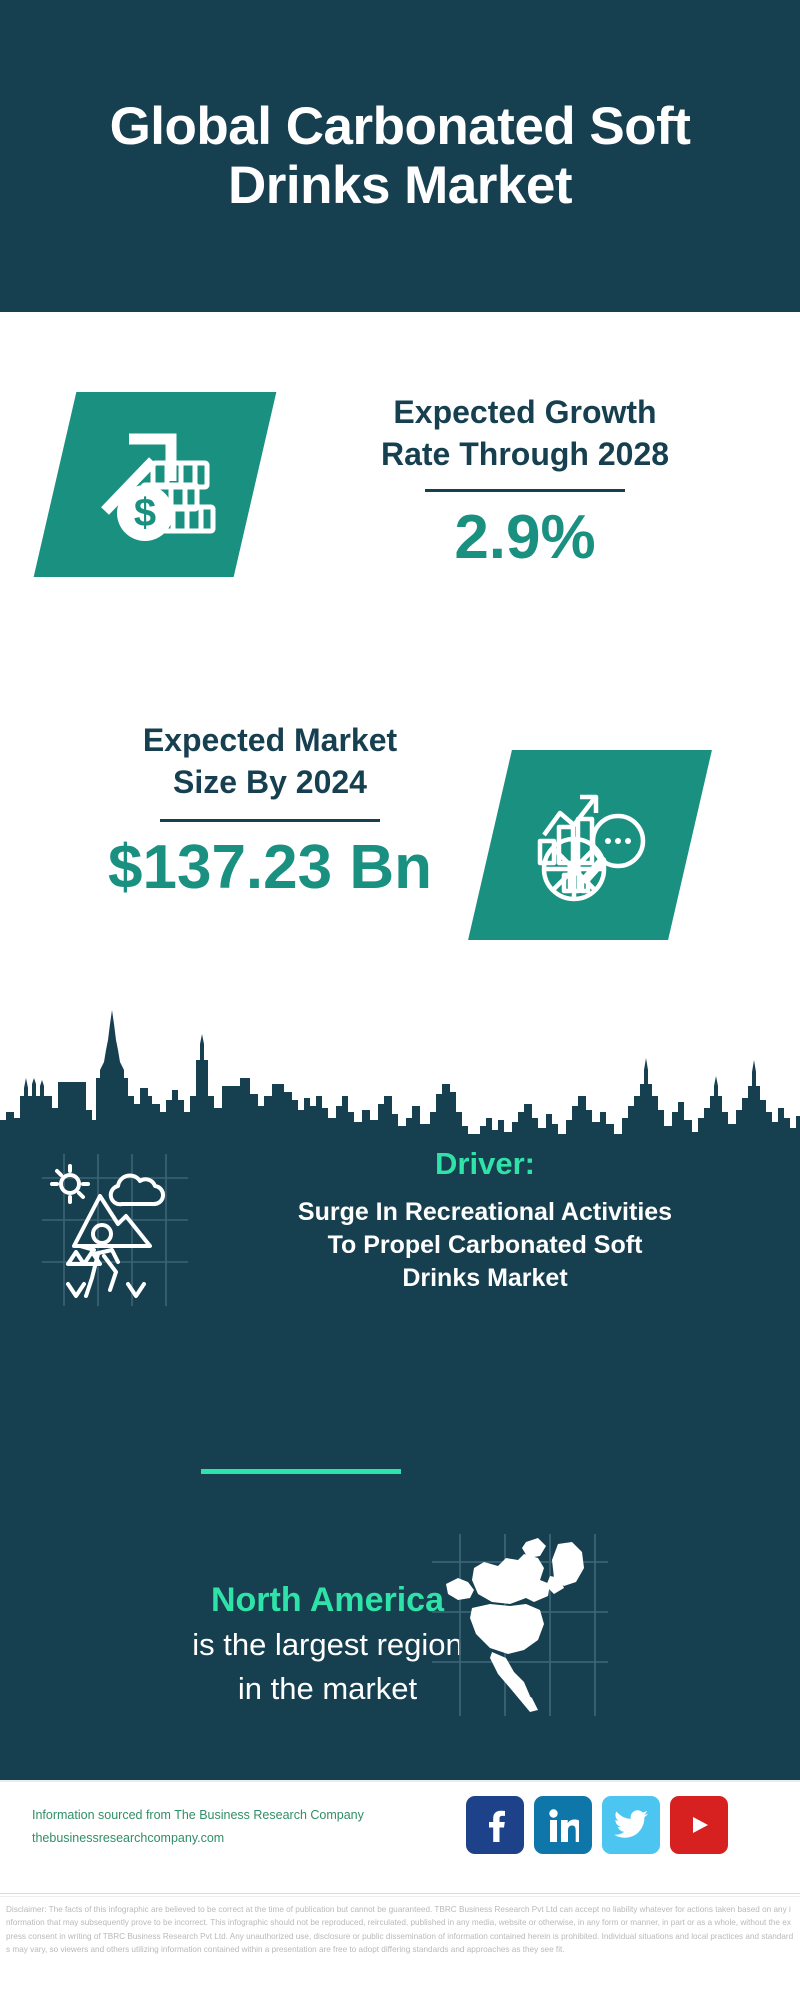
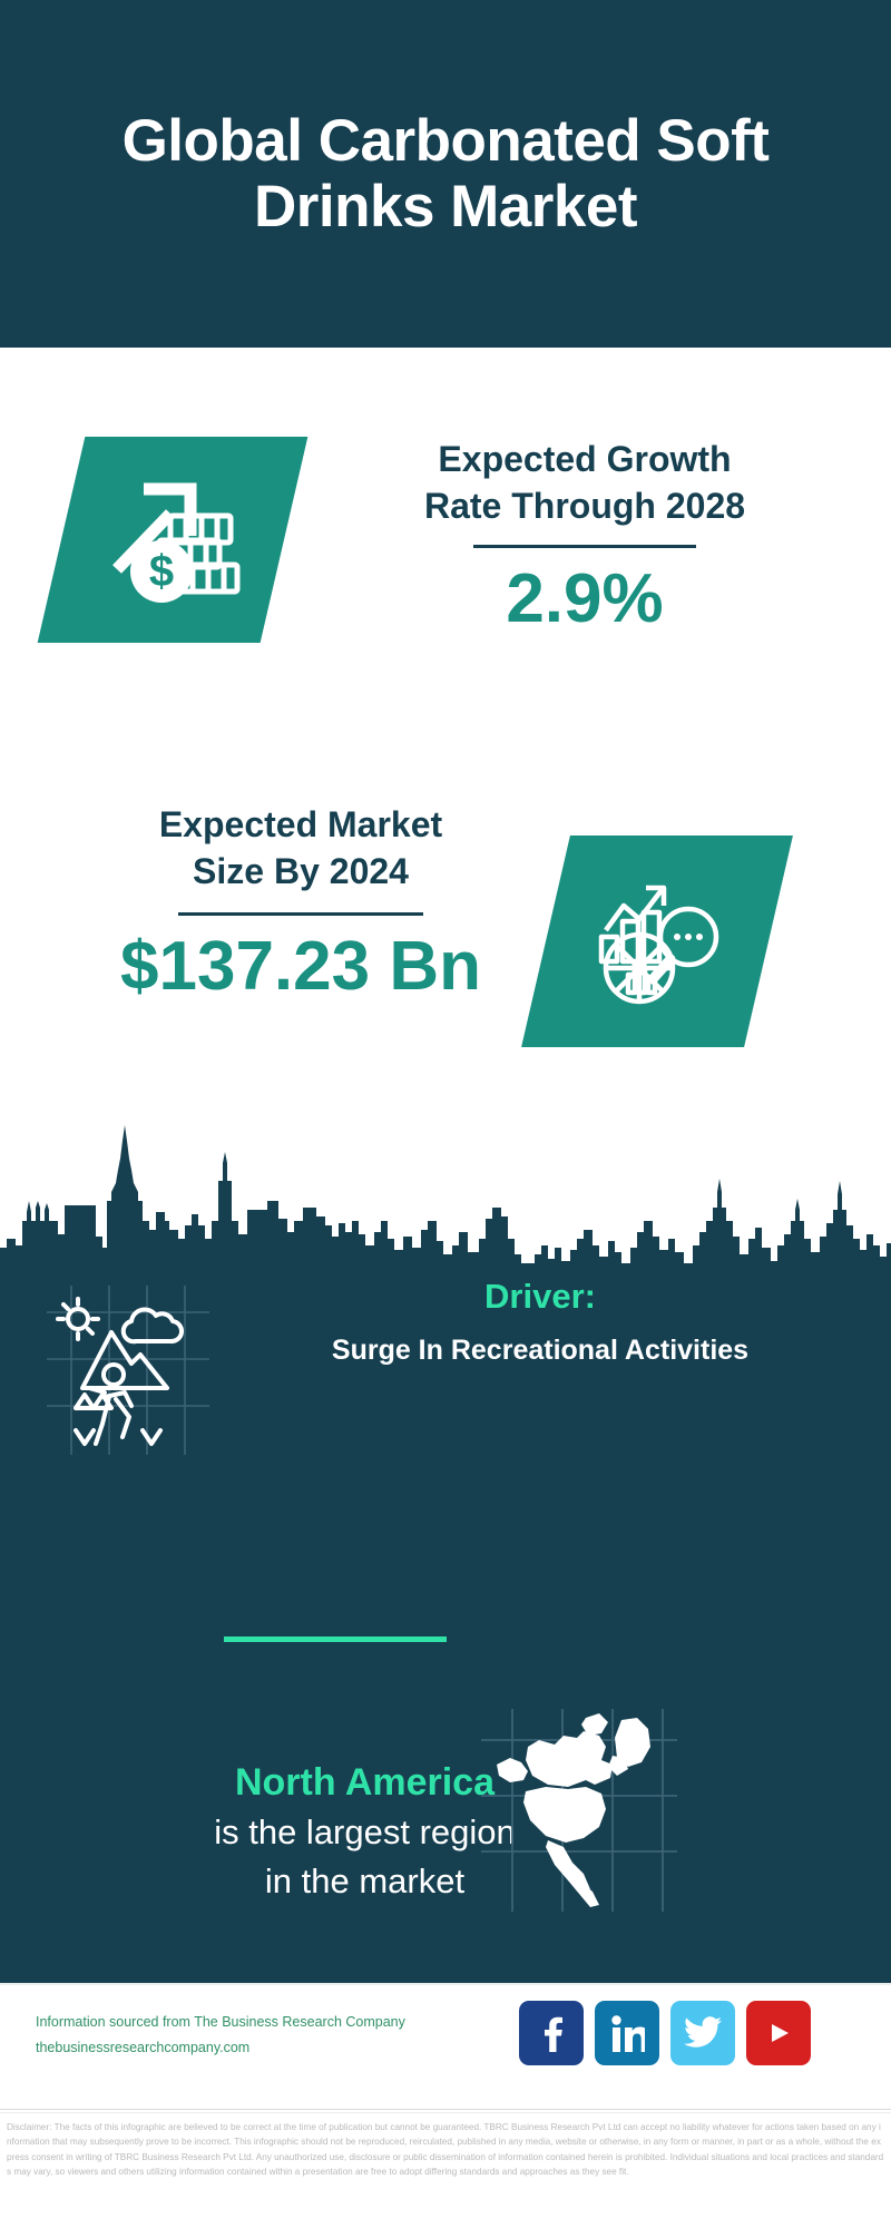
  Global Carbonated Soft Drinks Market
  $
  Expected Growth
  Rate Through 2028
  2.9%
  Expected Market
  Size By 2024
  $137.23 Bn
  Driver:
  Surge In Recreational Activities
- To Propel Carbonated Soft
- Drinks Market
  North America
  is the largest region
  in the market
  Information sourced from The Business Research Company
  thebusinessresearchcompany.com
  Disclaimer: The facts of this infographic are believed to be correct at the time of publication but cannot be guaranteed. TBRC Business Research Pvt Ltd can accept no liability whatever for actions taken based on any information that may subsequently prove to be incorrect. This infographic should not be reproduced, reirculated, published in any media, website or otherwise, in any form or manner, in part or as a whole, without the express consent in writing of TBRC Business Research Pvt Ltd. Any unauthorized use, disclosure or public dissemination of information contained herein is prohibited. Individual situations and local practices and standards may vary, so viewers and others utilizing information contained within a presentation are free to adopt differing standards and approaches as they see fit.
